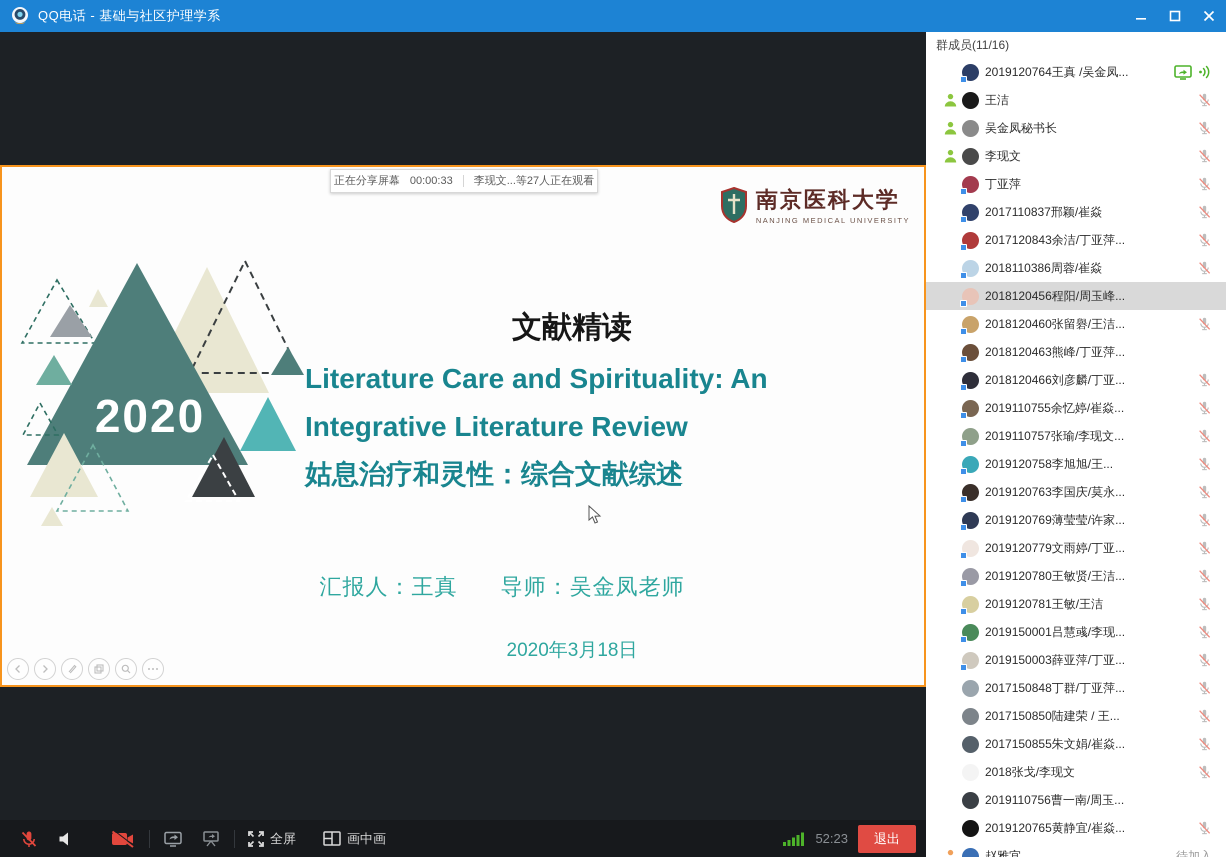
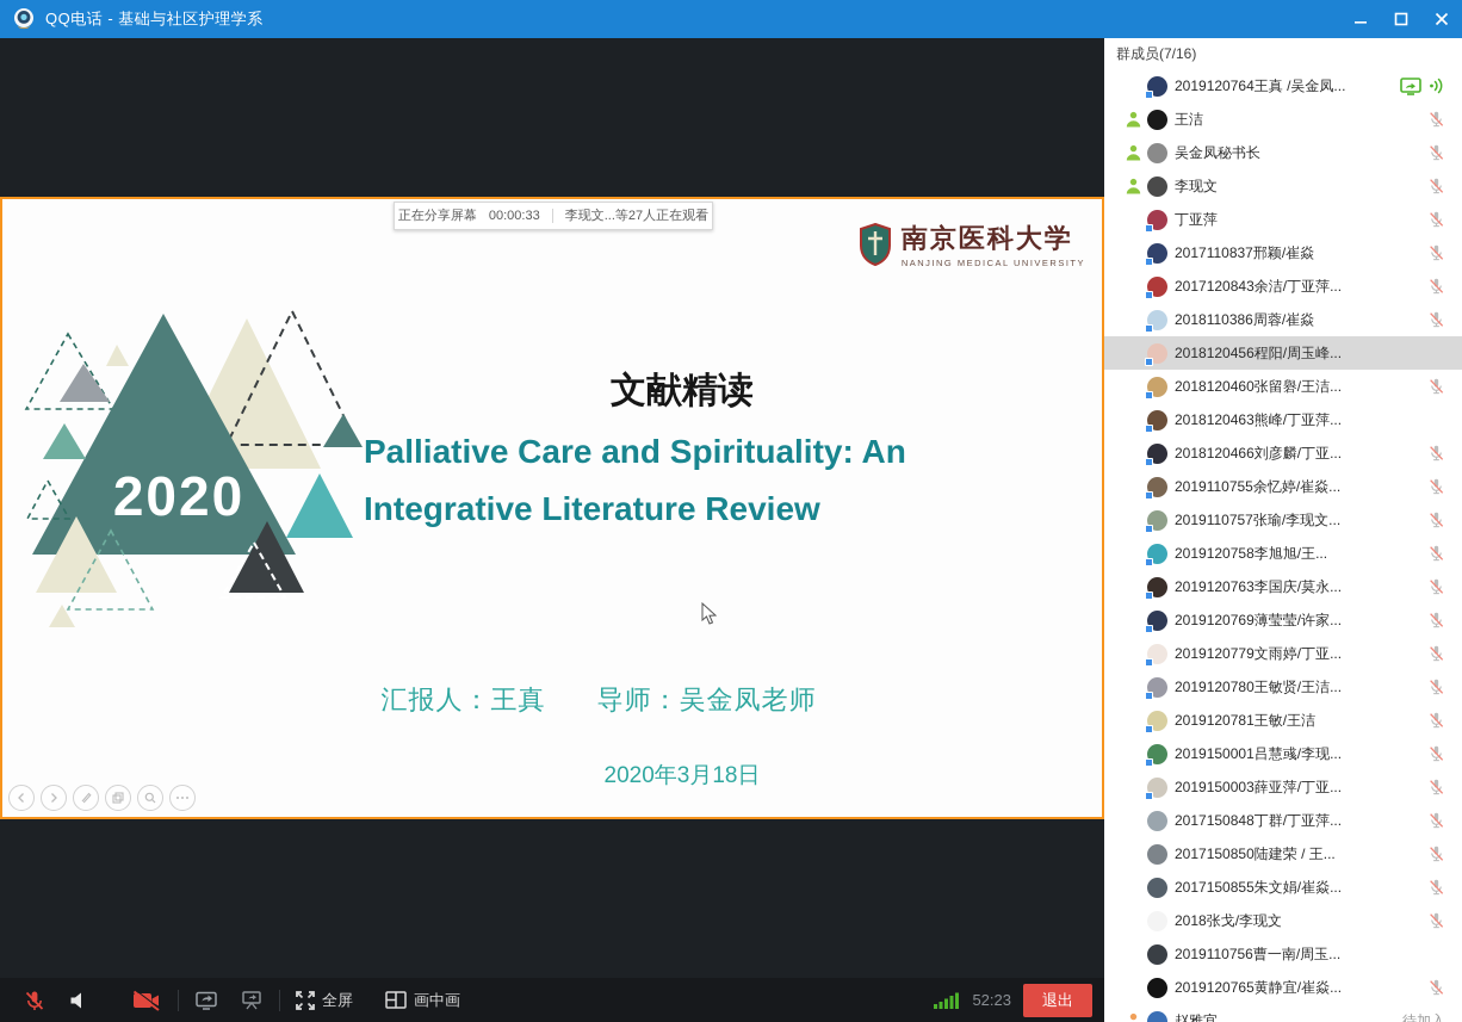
  QQ电话 - 基础与社区护理学系
  正在分享屏幕
  00:00:33
  李现文...等27人正在观看
  南京医科大学
  NANJING MEDICAL UNIVERSITY
  2020
  文献精读
- Literature Care and Spirituality: An
+ Palliative Care and Spirituality: An
  Integrative Literature Review
- 姑息治疗和灵性：综合文献综述
  汇报人：王真 导师：吴金凤老师
  2020年3月18日
  全屏
  画中画
  52:23
  退出
- 群成员(11/16)
+ 群成员(7/16)
  2019120764王真 /吴金凤...
  王洁
  吴金凤秘书长
  李现文
  丁亚萍
  2017110837邢颖/崔焱
  2017120843余洁/丁亚萍...
  2018110386周蓉/崔焱
  2018120456程阳/周玉峰...
  2018120460张留礜/王洁...
  2018120463熊峰/丁亚萍...
  2018120466刘彦麟/丁亚...
  2019110755余忆婷/崔焱...
  2019110757张瑜/李现文...
  2019120758李旭旭/王...
  2019120763李国庆/莫永...
  2019120769薄莹莹/许家...
  2019120779文雨婷/丁亚...
  2019120780王敏贤/王洁...
  2019120781王敏/王洁
  2019150001吕慧彧/李现...
  2019150003薛亚萍/丁亚...
  2017150848丁群/丁亚萍...
  2017150850陆建荣 / 王...
  2017150855朱文娟/崔焱...
  2018张戈/李现文
  2019110756曹一南/周玉...
  2019120765黄静宜/崔焱...
  赵雅宜
  待加入
